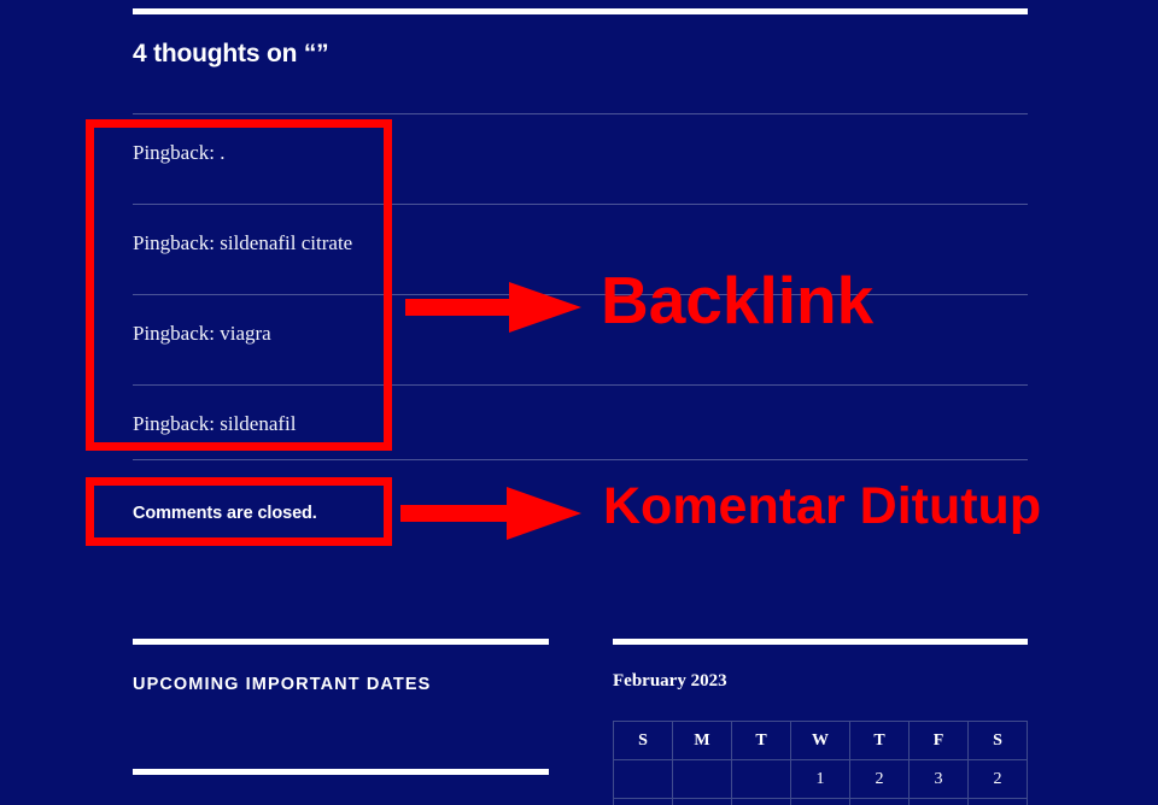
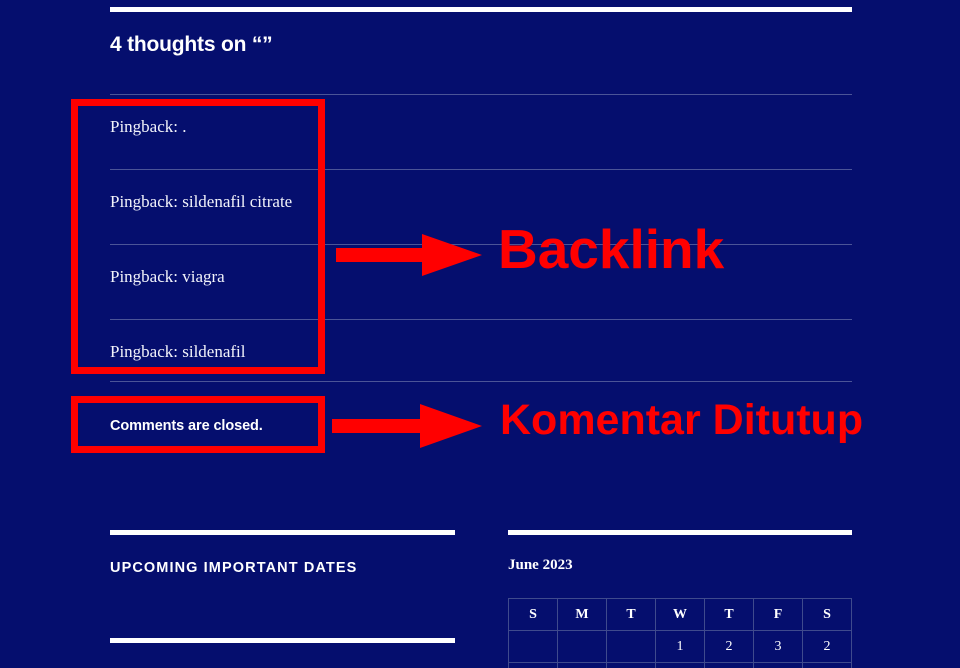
  4 thoughts on “”
  Pingback: .
  Pingback: sildenafil citrate
  Pingback: viagra
  Pingback: sildenafil
  Comments are closed.
  Backlink
  Komentar Ditutup
  UPCOMING IMPORTANT DATES
- February 2023
+ June 2023
  S	M	T	W	T	F	S
  			1	2	3	2
